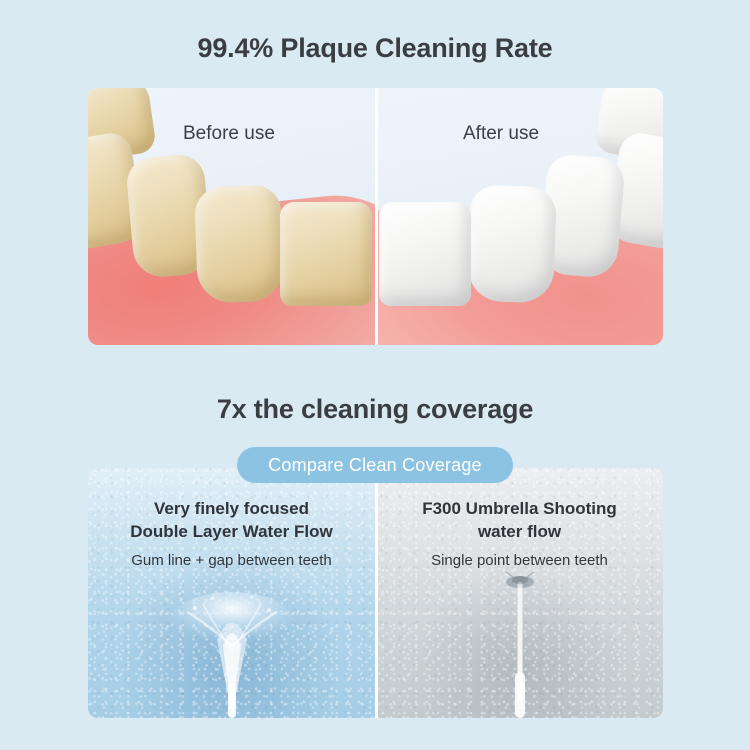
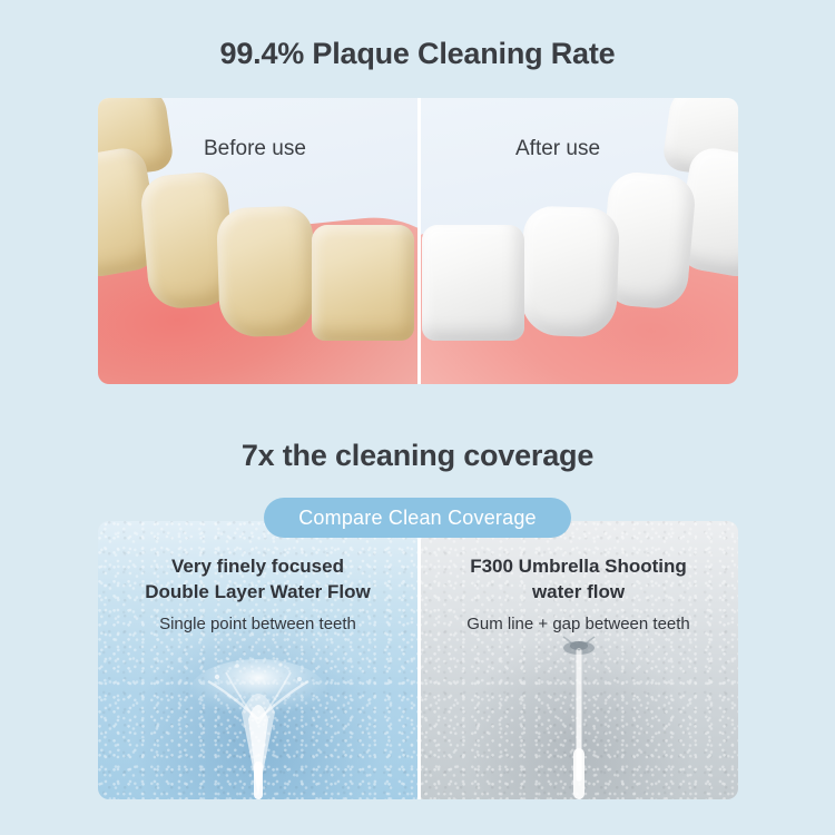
  99.4% Plaque Cleaning Rate
  Before use
  After use
  7x the cleaning coverage
  Compare Clean Coverage
  Very finely focused
  Double Layer Water Flow
- Gum line + gap between teeth
+ Single point between teeth
  F300 Umbrella Shooting
  water flow
- Single point between teeth
+ Gum line + gap between teeth
